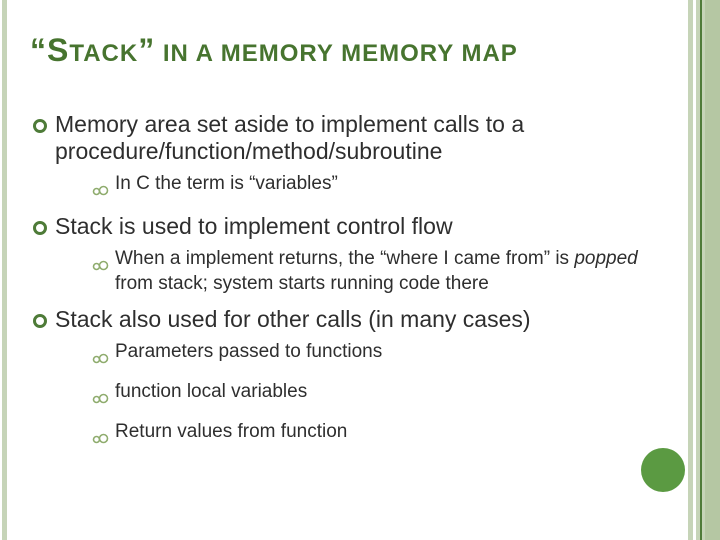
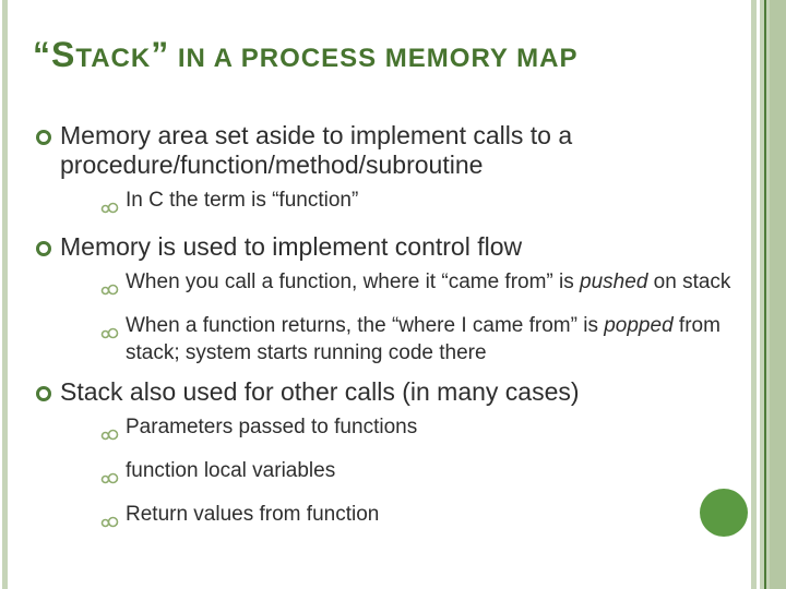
- “STACK” IN A MEMORY MEMORY MAP
+ “STACK” IN A PROCESS MEMORY MAP
  Memory area set aside to implement calls to a procedure/function/method/subroutine
- In C the term is “variables”
+ In C the term is “function”
- Stack is used to implement control flow
+ Memory is used to implement control flow
+ When you call a function, where it “came from” is pushed on stack
- When a implement returns, the “where I came from” is popped from stack; system starts running code there
+ When a function returns, the “where I came from” is popped from stack; system starts running code there
  Stack also used for other calls (in many cases)
  Parameters passed to functions
  function local variables
  Return values from function
